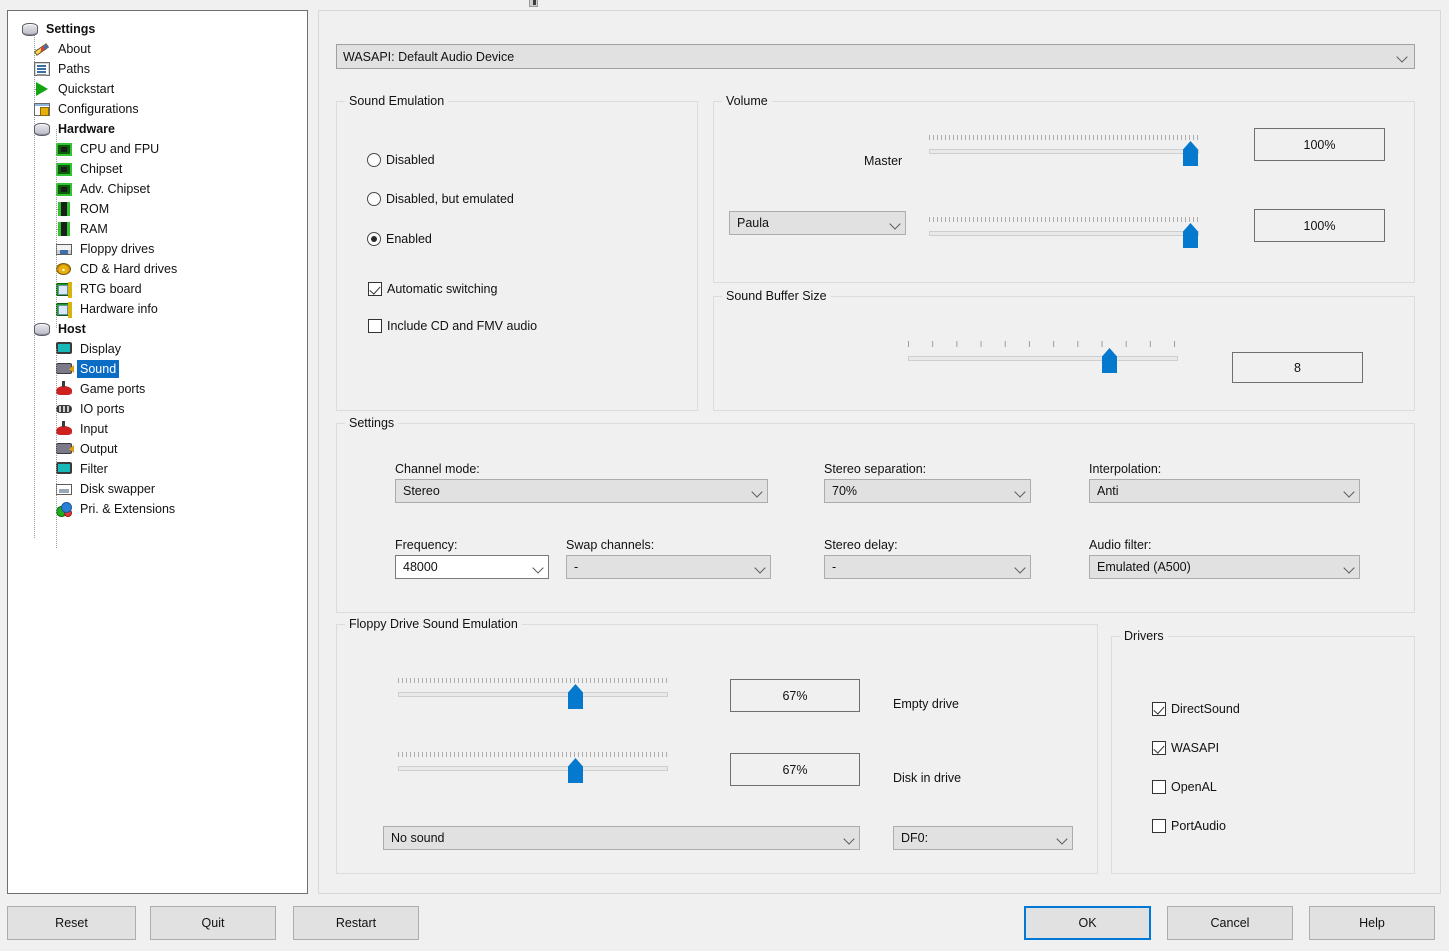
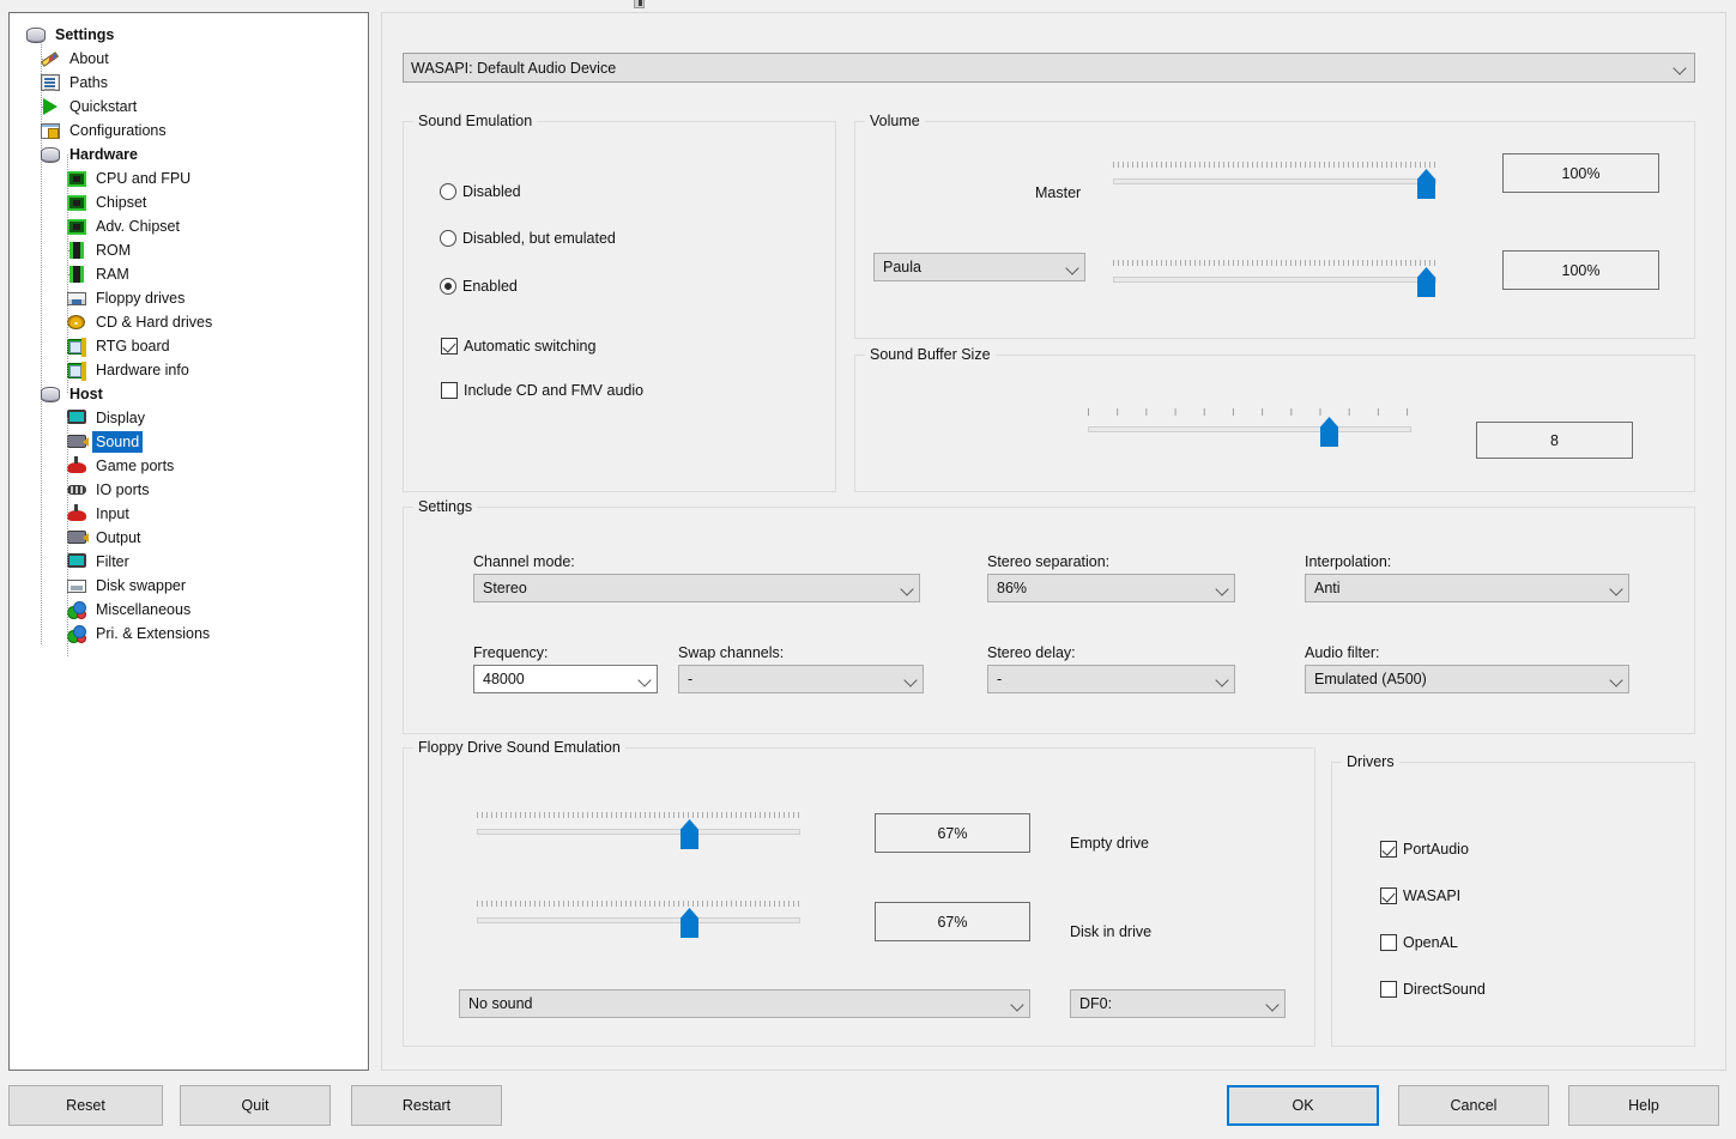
  Settings
  About
  Paths
  Quickstart
  Configurations
  Hardware
  CPU and FPU
  Chipset
  Adv. Chipset
  ROM
  RAM
  Floppy drives
  CD & Hard drives
  RTG board
  Hardware info
  Host
  Display
  Sound
  Game ports
  IO ports
  Input
  Output
  Filter
  Disk swapper
+ Miscellaneous
  Pri. & Extensions
  WASAPI: Default Audio Device
  Sound Emulation
  Disabled
  Disabled, but emulated
  Enabled
  Automatic switching
  Include CD and FMV audio
  Volume
  Master
  100%
  Paula
  100%
  Sound Buffer Size
  8
  Settings
  Channel mode:
  Stereo
  Frequency:
  48000
  Swap channels:
  -
  Stereo separation:
- 70%
+ 86%
  Stereo delay:
  -
  Interpolation:
  Anti
  Audio filter:
  Emulated (A500)
  Floppy Drive Sound Emulation
  67%
  Empty drive
  67%
  Disk in drive
  No sound
  DF0:
  Drivers
- DirectSound
+ PortAudio
  WASAPI
  OpenAL
- PortAudio
+ DirectSound
  Reset
  Quit
  Restart
  OK
  Cancel
  Help
